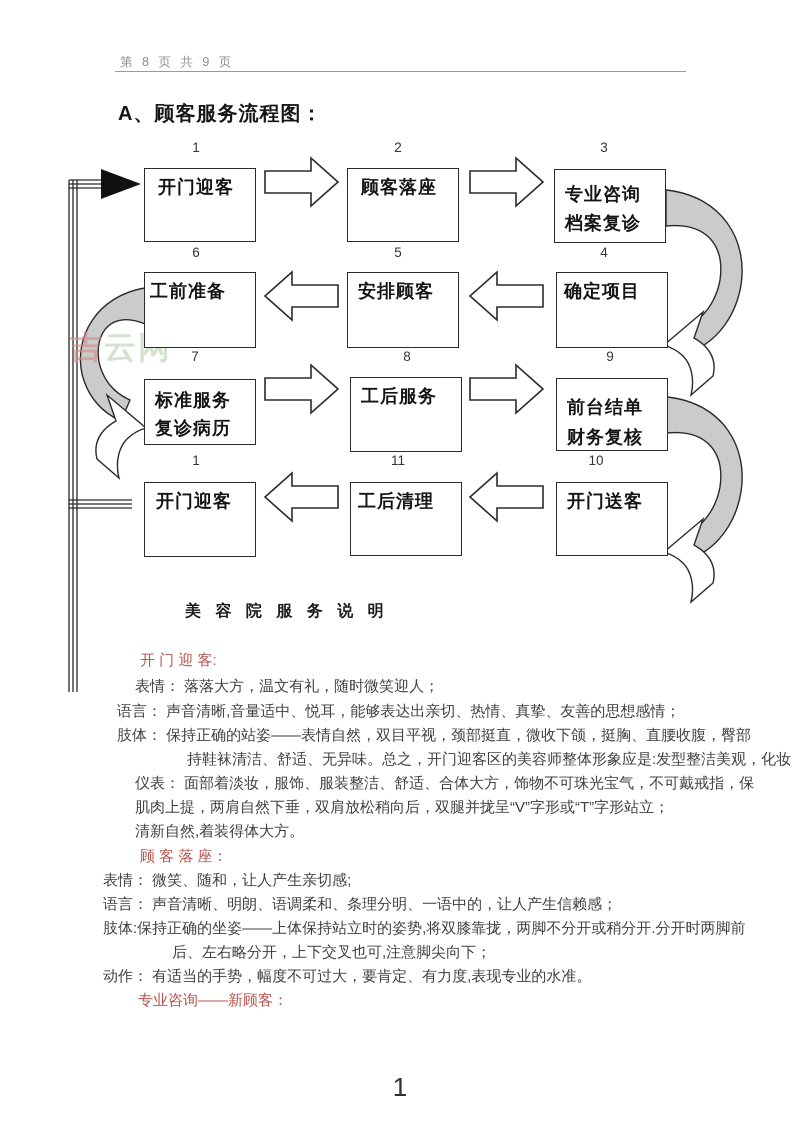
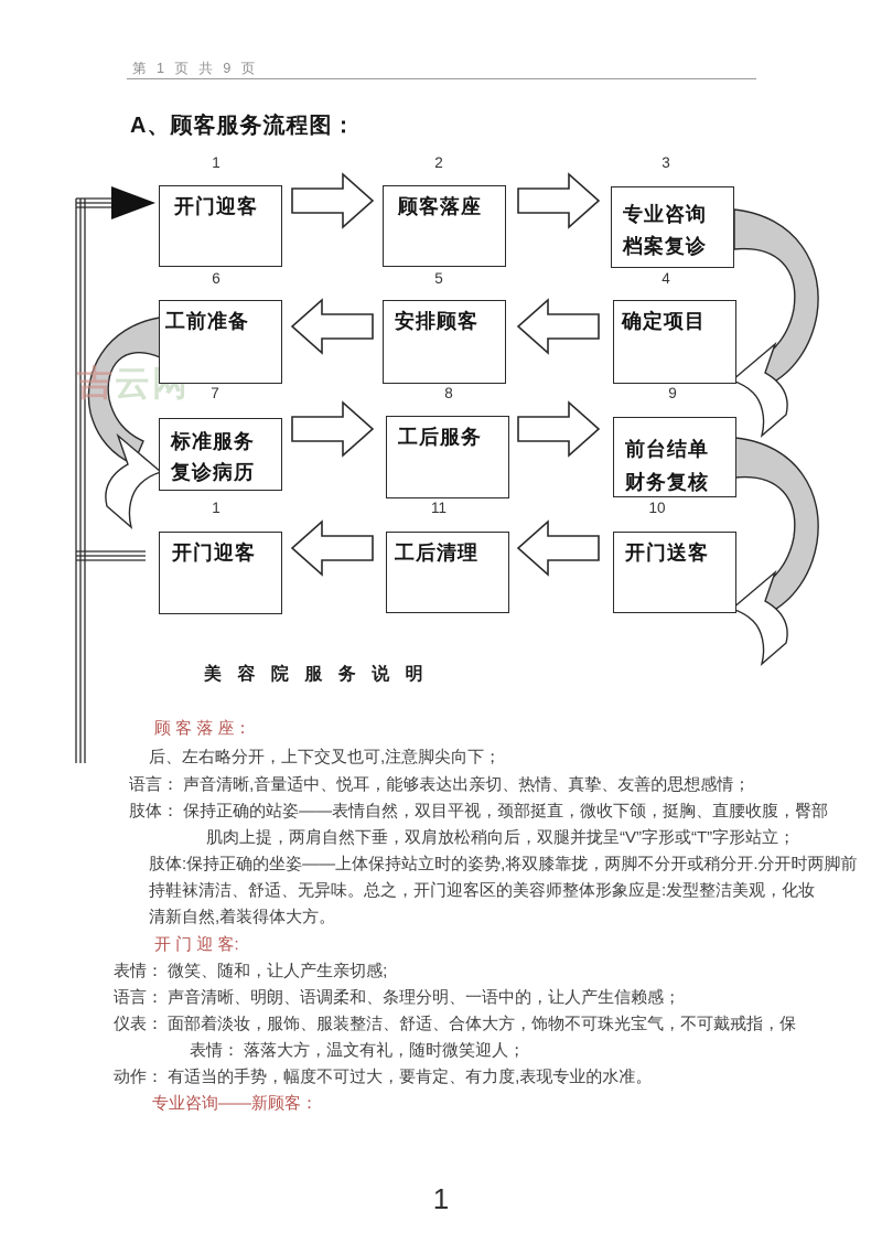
- 第 8 页 共 9 页
+ 第 1 页 共 9 页
  A、顾客服务流程图：
  1
  2
  3
  6
  5
  4
  7
  8
  9
  1
  11
  10
  开门迎客
  顾客落座
  专业咨询
  档案复诊
  工前准备
  安排顾客
  确定项目
  标准服务
  复诊病历
  工后服务
  前台结单
  财务复核
  开门迎客
  工后清理
  开门送客
  美 容 院 服 务 说 明
- 开 门 迎 客:
+ 顾 客 落 座：
- 表情： 落落大方，温文有礼，随时微笑迎人；
+ 后、左右略分开，上下交叉也可,注意脚尖向下；
  语言： 声音清晰,音量适中、悦耳，能够表达出亲切、热情、真挚、友善的思想感情；
  肢体： 保持正确的站姿——表情自然，双目平视，颈部挺直，微收下颌，挺胸、直腰收腹，臀部
- 持鞋袜清洁、舒适、无异味。总之，开门迎客区的美容师整体形象应是:发型整洁美观，化妆
+ 肌肉上提，两肩自然下垂，双肩放松稍向后，双腿并拢呈“V”字形或“T”字形站立；
- 仪表： 面部着淡妆，服饰、服装整洁、舒适、合体大方，饰物不可珠光宝气，不可戴戒指，保
+ 肢体:保持正确的坐姿——上体保持站立时的姿势,将双膝靠拢，两脚不分开或稍分开.分开时两脚前
- 肌肉上提，两肩自然下垂，双肩放松稍向后，双腿并拢呈“V”字形或“T”字形站立；
+ 持鞋袜清洁、舒适、无异味。总之，开门迎客区的美容师整体形象应是:发型整洁美观，化妆
  清新自然,着装得体大方。
- 顾 客 落 座：
+ 开 门 迎 客:
  表情： 微笑、随和，让人产生亲切感;
  语言： 声音清晰、明朗、语调柔和、条理分明、一语中的，让人产生信赖感；
- 肢体:保持正确的坐姿——上体保持站立时的姿势,将双膝靠拢，两脚不分开或稍分开.分开时两脚前
+ 仪表： 面部着淡妆，服饰、服装整洁、舒适、合体大方，饰物不可珠光宝气，不可戴戒指，保
- 后、左右略分开，上下交叉也可,注意脚尖向下；
+ 表情： 落落大方，温文有礼，随时微笑迎人；
  动作： 有适当的手势，幅度不可过大，要肯定、有力度,表现专业的水准。
  专业咨询——新顾客：
  1
